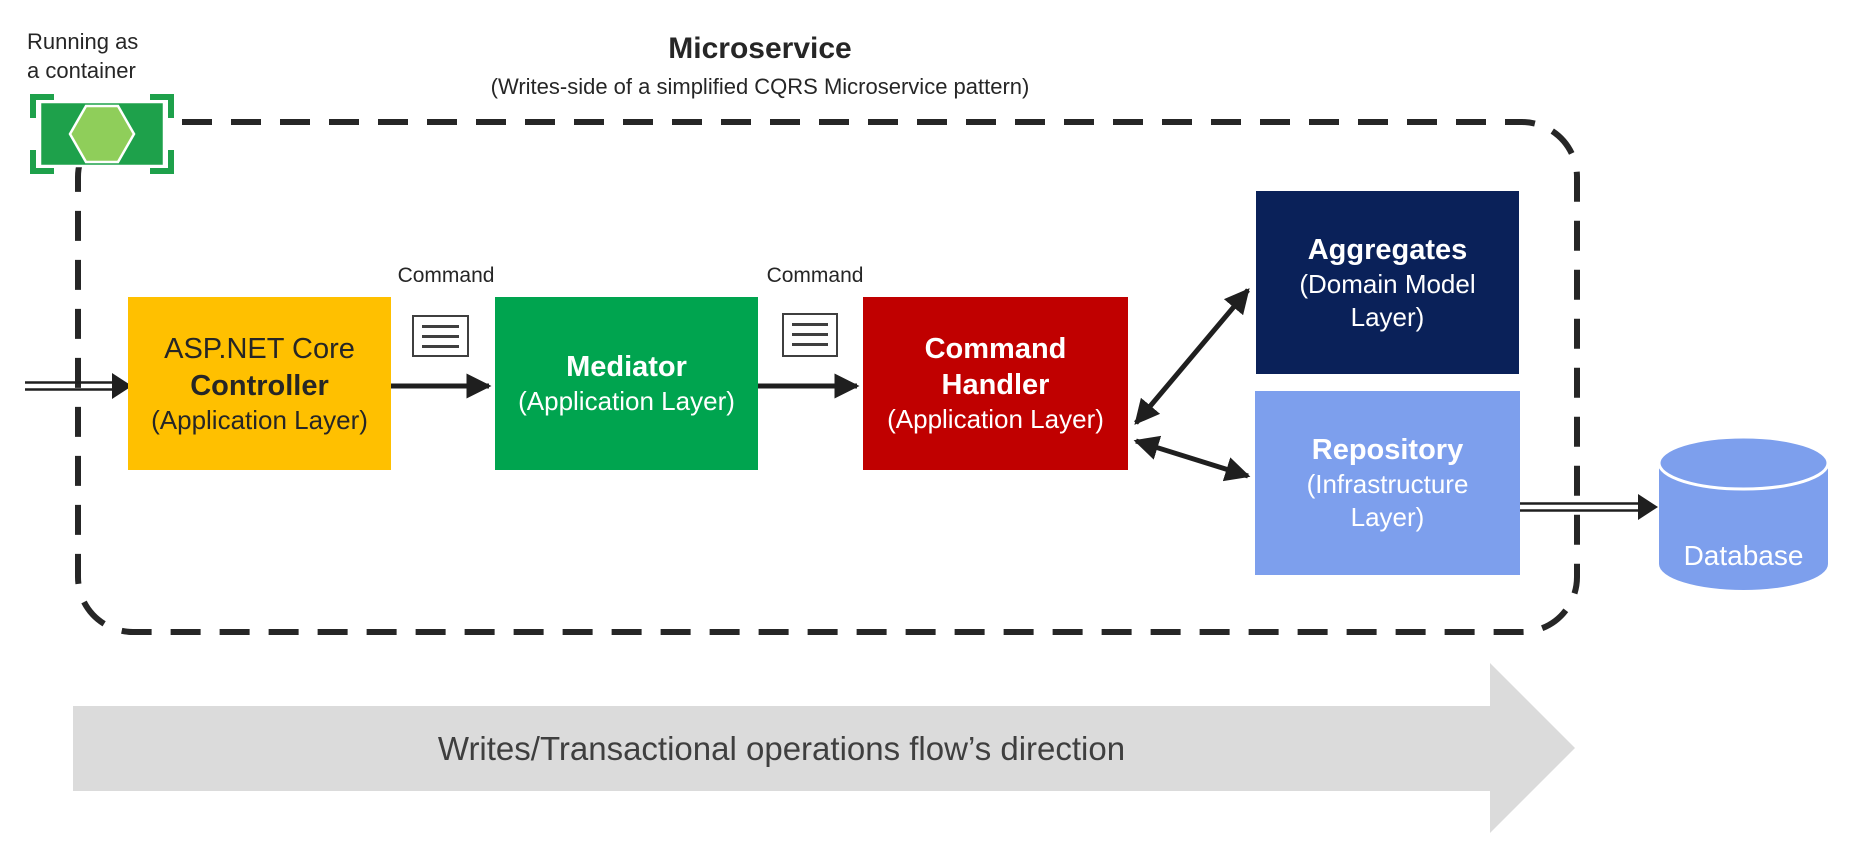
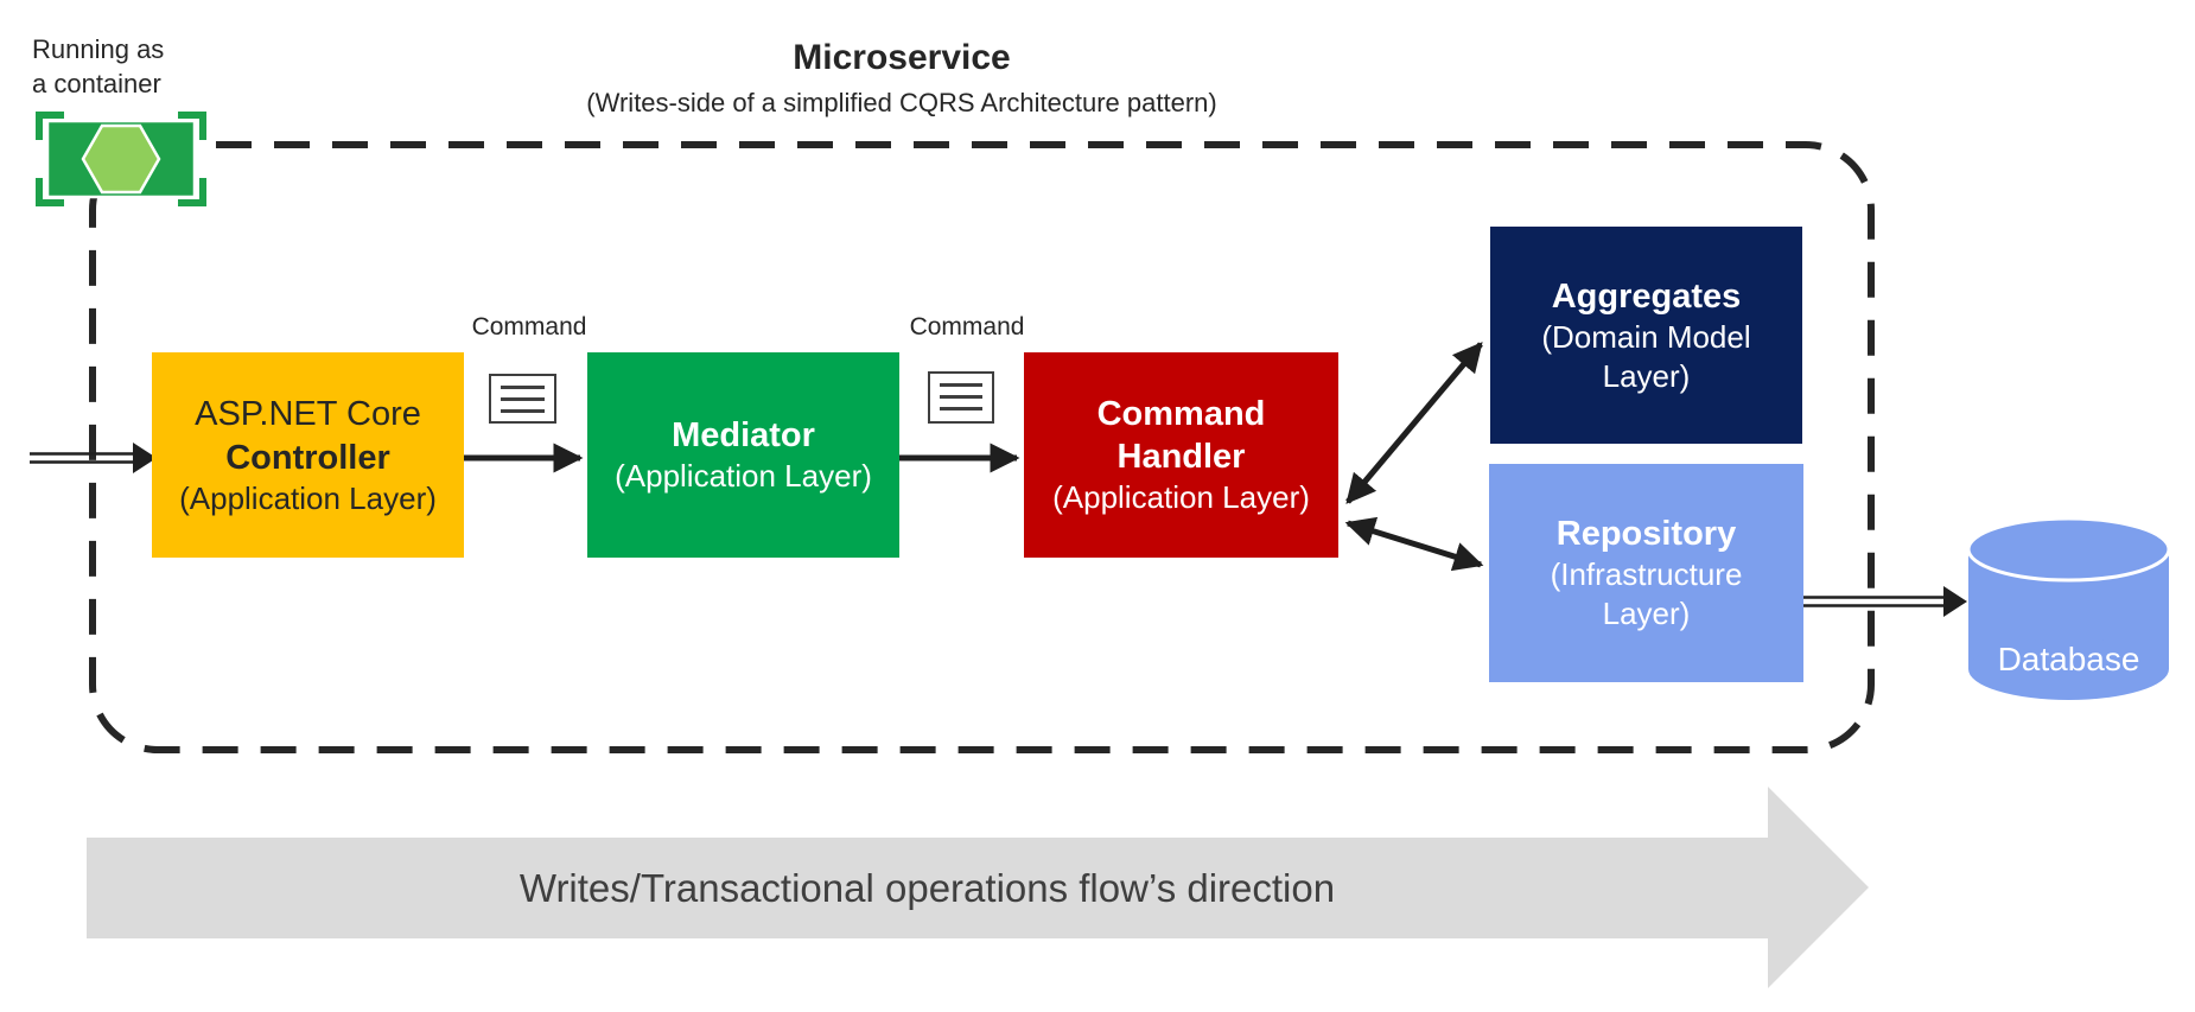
  Running as
  a container
  Microservice
- (Writes-side of a simplified CQRS Microservice pattern)
+ (Writes-side of a simplified CQRS Architecture pattern)
  Command
  Command
  ASP.NET Core
  Controller
  (Application Layer)
  Mediator
  (Application Layer)
  Command Handler
  (Application Layer)
  Aggregates
  (Domain Model Layer)
  Repository
  (Infrastructure Layer)
  Database
  Writes/Transactional operations flow’s direction
